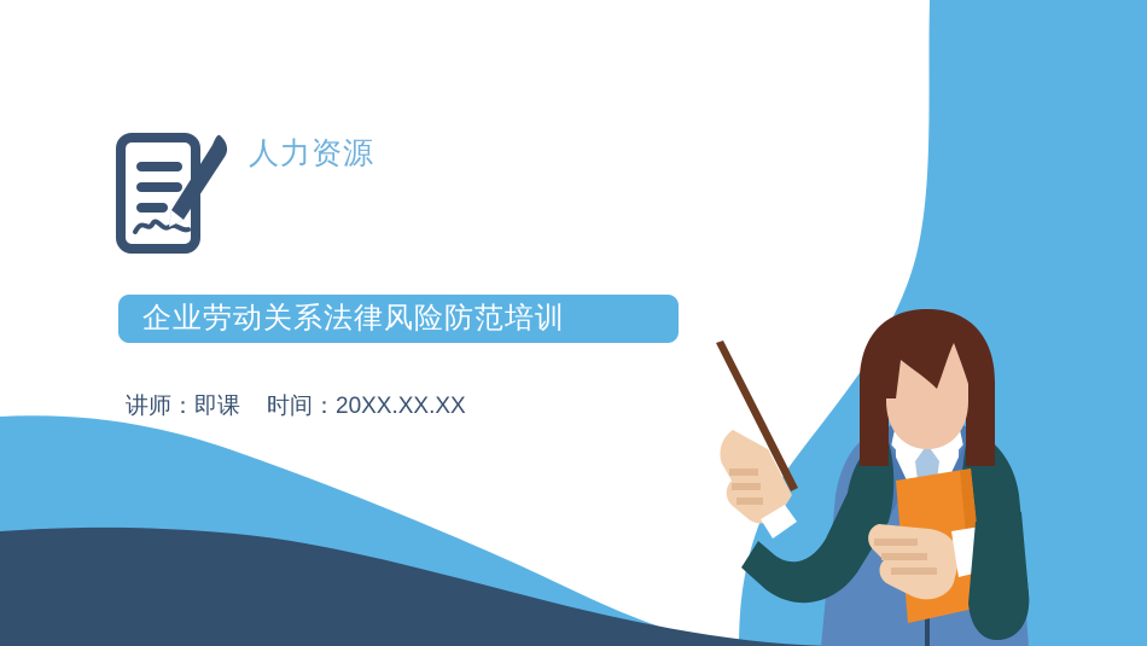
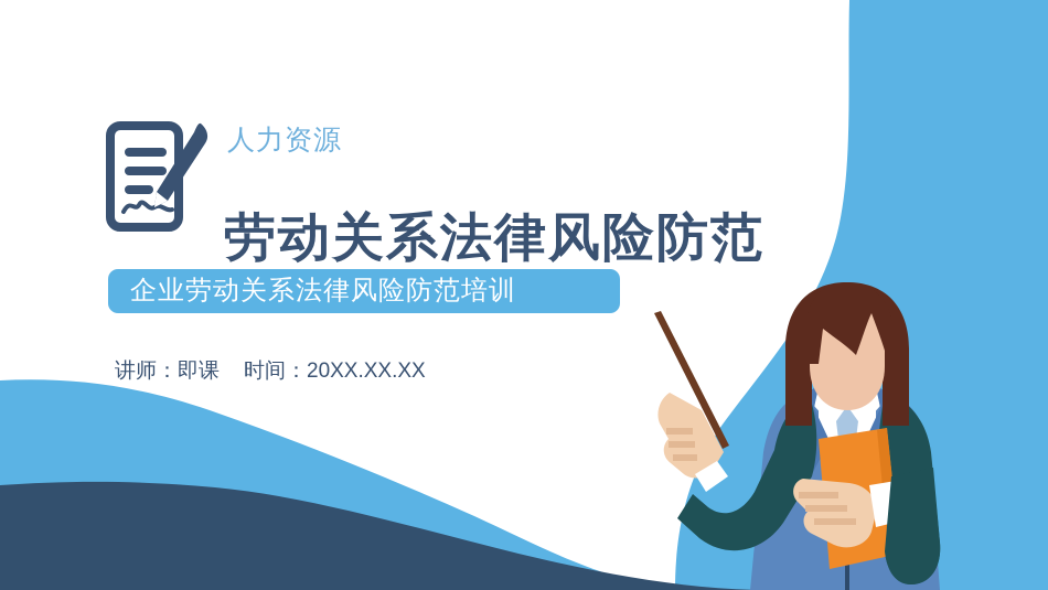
  人力资源
+ 劳动关系法律风险防范
  企业劳动关系法律风险防范培训
  讲师：即课 时间：20XX.XX.XX
